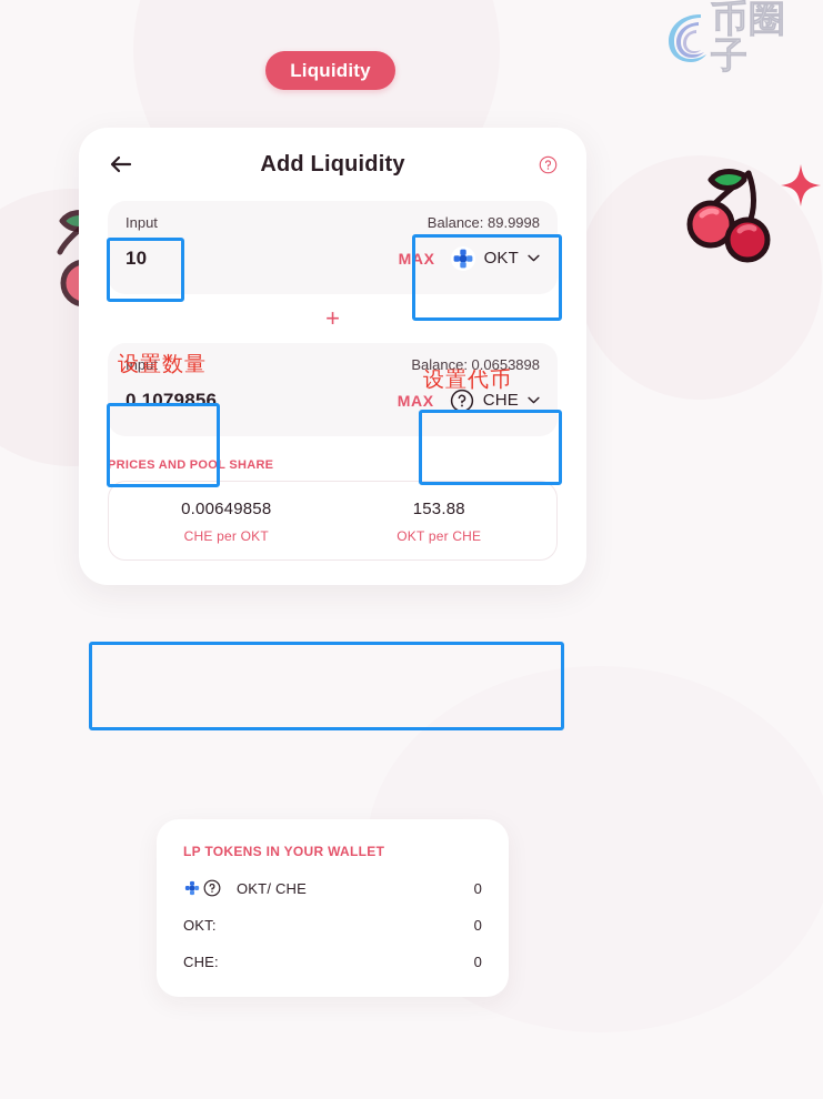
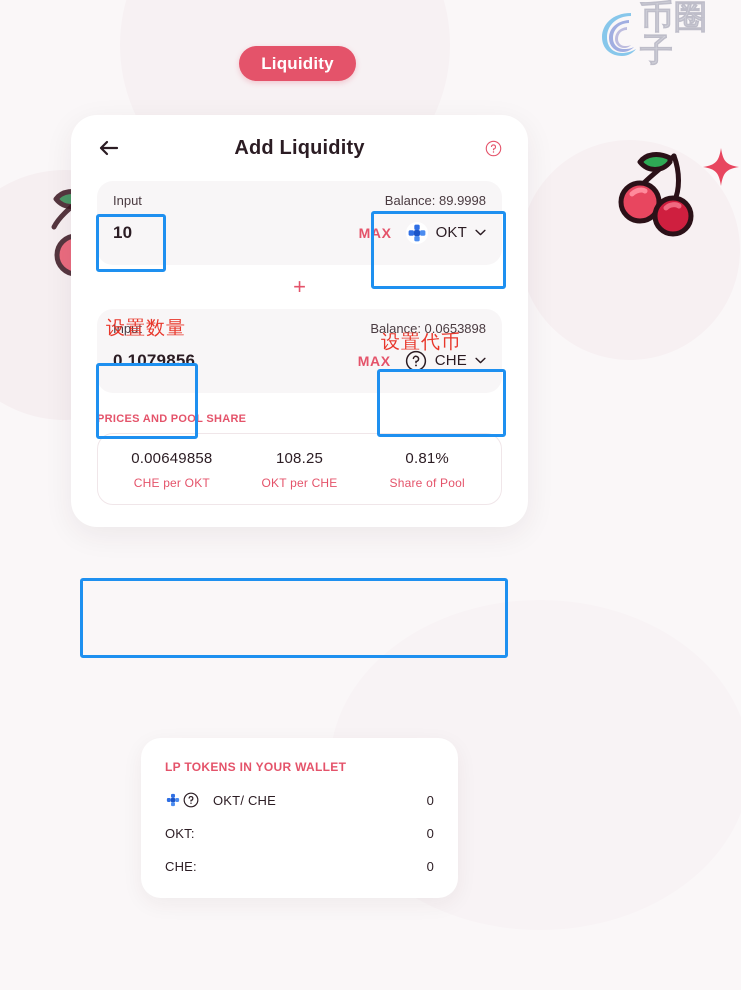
  币圈子
  Liquidity
  Add Liquidity
  Input
  Balance: 89.9998
  10
  MAX
  OKT
  +
  Input
  Balance: 0.0653898
  0.1079856
  MAX
  CHE
  PRICES AND POOL SHARE
  0.00649858
  CHE per OKT
- 153.88
+ 108.25
  OKT per CHE
+ 0.81%
+ Share of Pool
  LP TOKENS IN YOUR WALLET
  OKT/ CHE
  0
  OKT:
  0
  CHE:
  0
  设置数量
  设置代币
